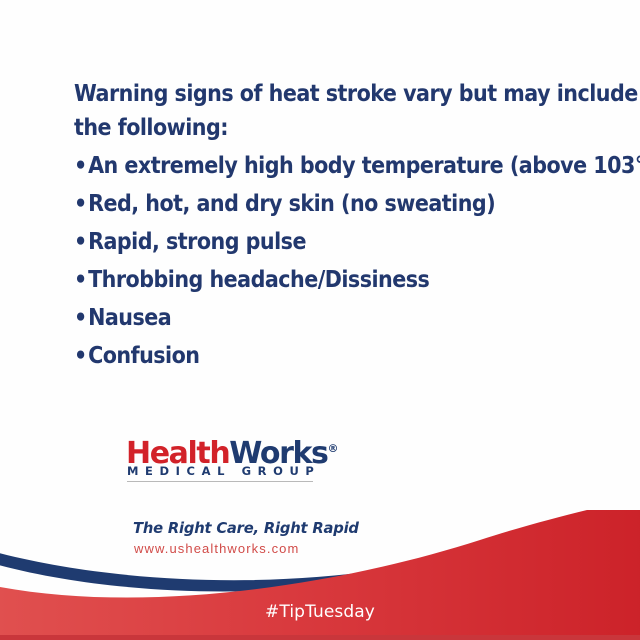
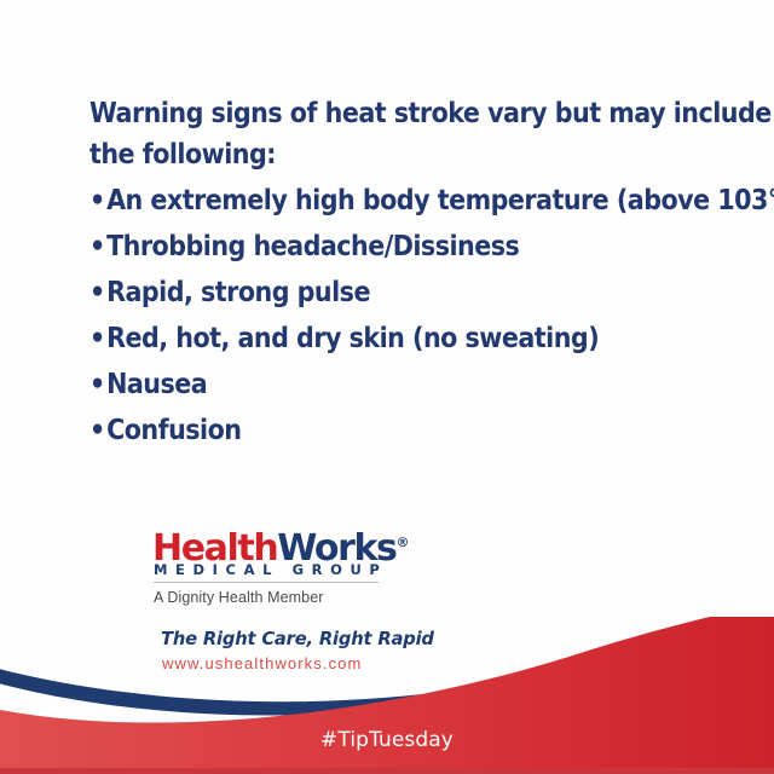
  Warning signs of heat stroke vary but may include
  the following:
  •An extremely high body temperature (above 103
- •Red, hot, and dry skin (no sweating)
+ •Throbbing headache/Dissiness
  •Rapid, strong pulse
- •Throbbing headache/Dissiness
+ •Red, hot, and dry skin (no sweating)
  •Nausea
  •Confusion
  HealthWorks®
  MEDICAL GROUP
+ A Dignity Health Member
  The Right Care, Right Rapid
  www.ushealthworks.com
  #TipTuesday
